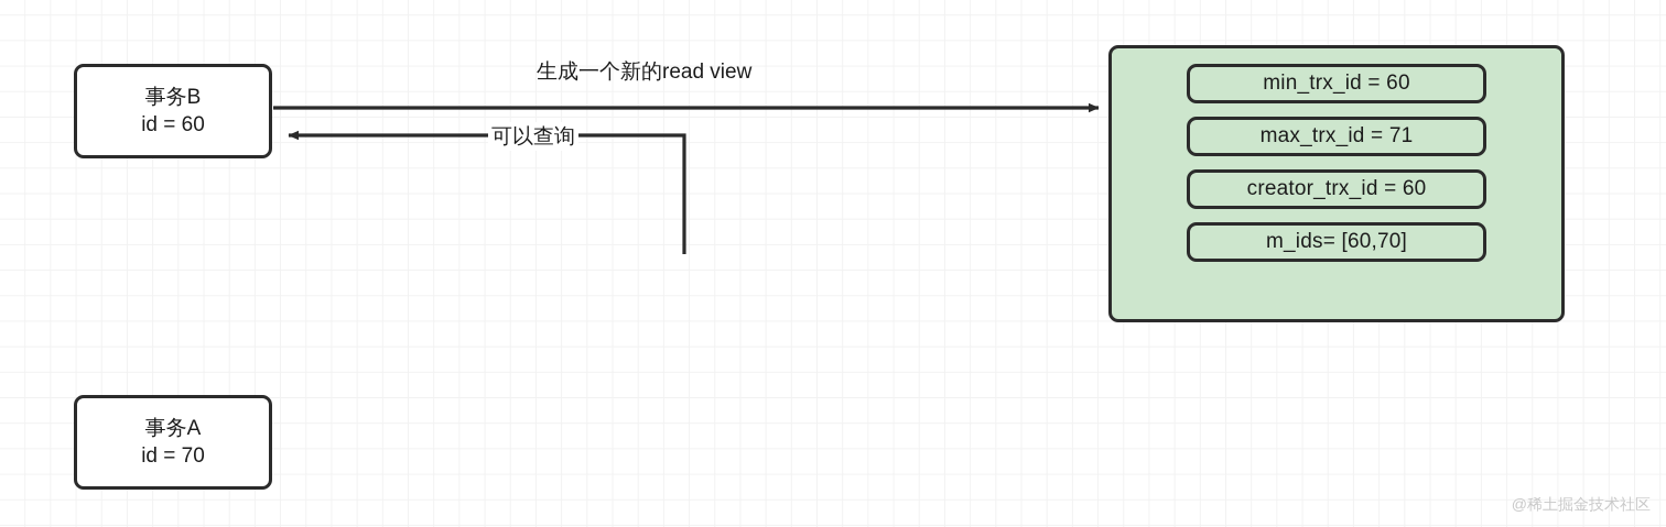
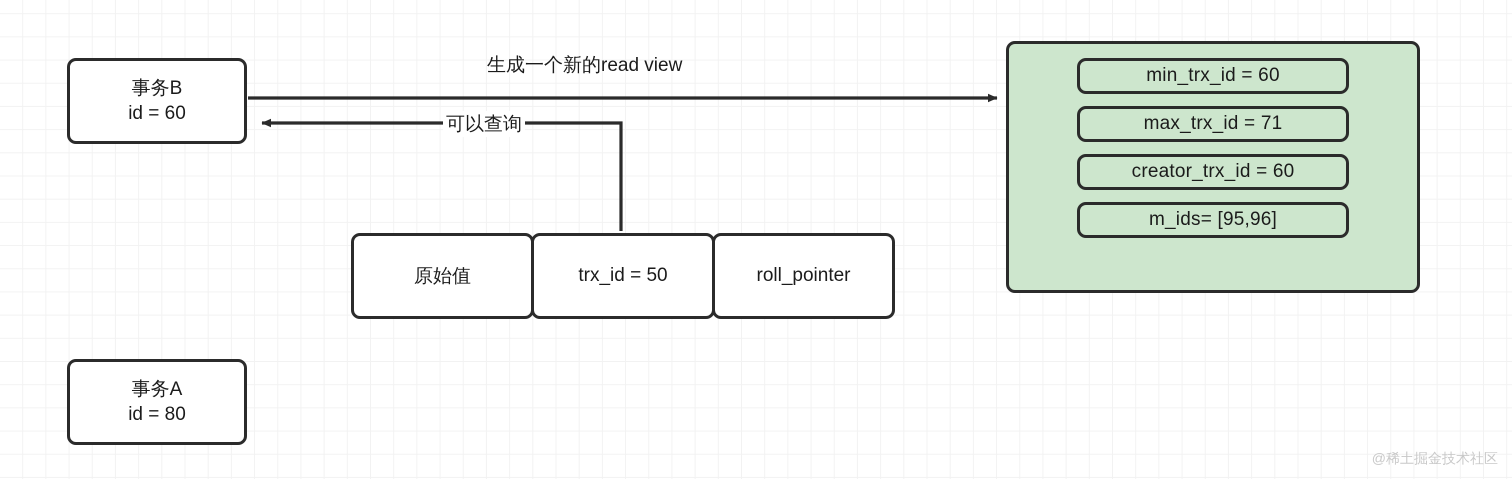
  事务B
  id = 60
  事务A
- id = 70
+ id = 80
  生成一个新的read view
  可以查询
  min_trx_id = 60
  max_trx_id = 71
  creator_trx_id = 60
- m_ids= [60,70]
+ m_ids= [95,96]
+ 原始值
+ trx_id = 50
+ roll_pointer
  @稀土掘金技术社区
